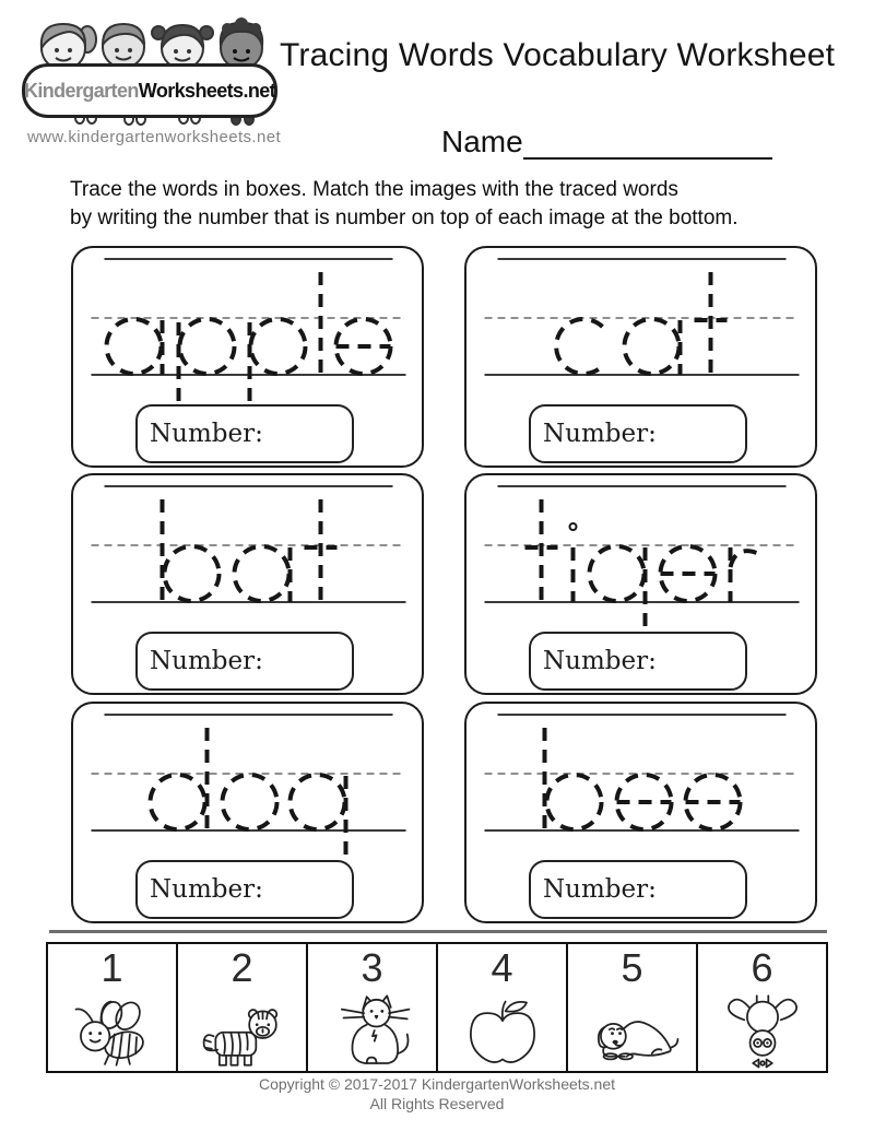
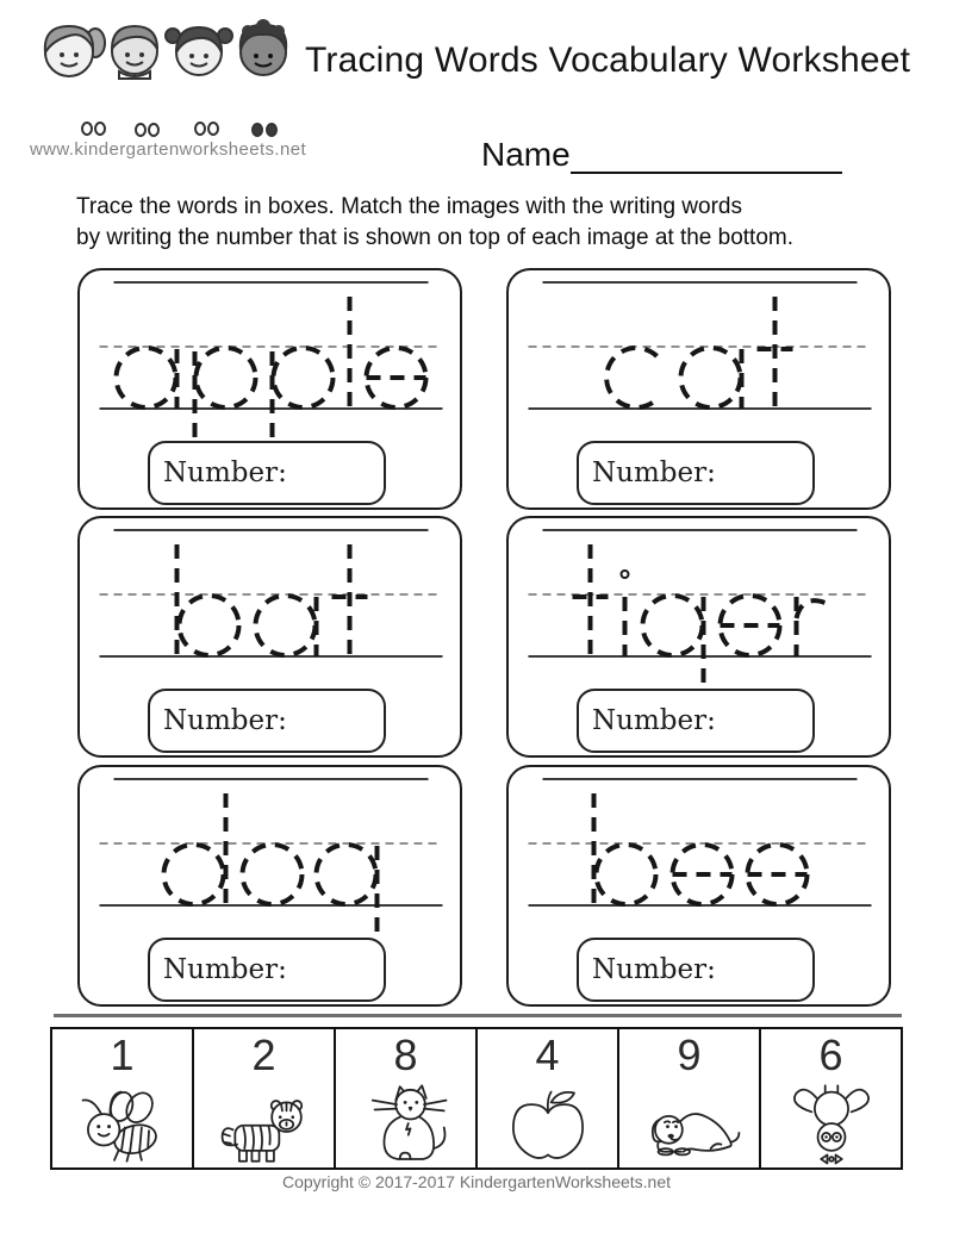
- Kindergarten
- Worksheets.net
  www.kindergartenworksheets.net
  Tracing Words Vocabulary Worksheet
  Name
- Trace the words in boxes. Match the images with the traced words
+ Trace the words in boxes. Match the images with the writing words
- by writing the number that is number on top of each image at the bottom.
+ by writing the number that is shown on top of each image at the bottom.
  Number:
  Number:
  Number:
  Number:
  Number:
  Number:
  1
  2
- 3
+ 8
  4
- 5
+ 9
  6
  Copyright © 2017-2017 KindergartenWorksheets.net
- All Rights Reserved
